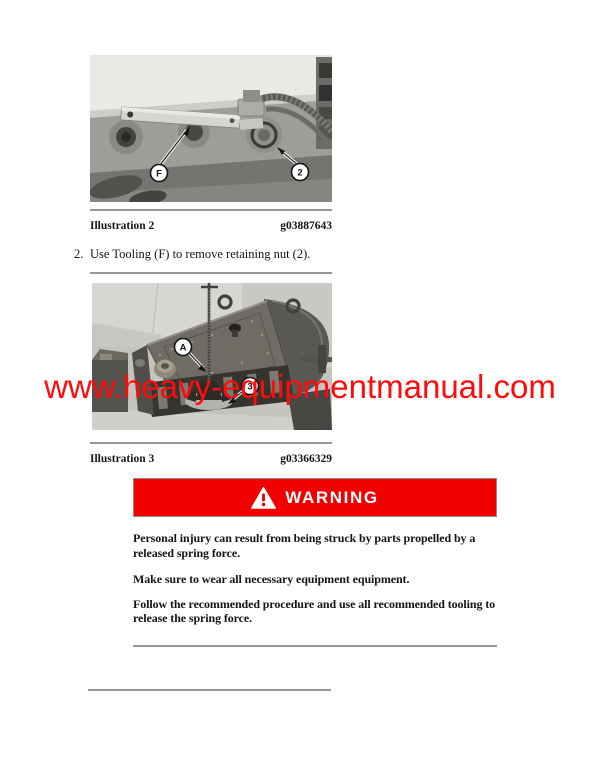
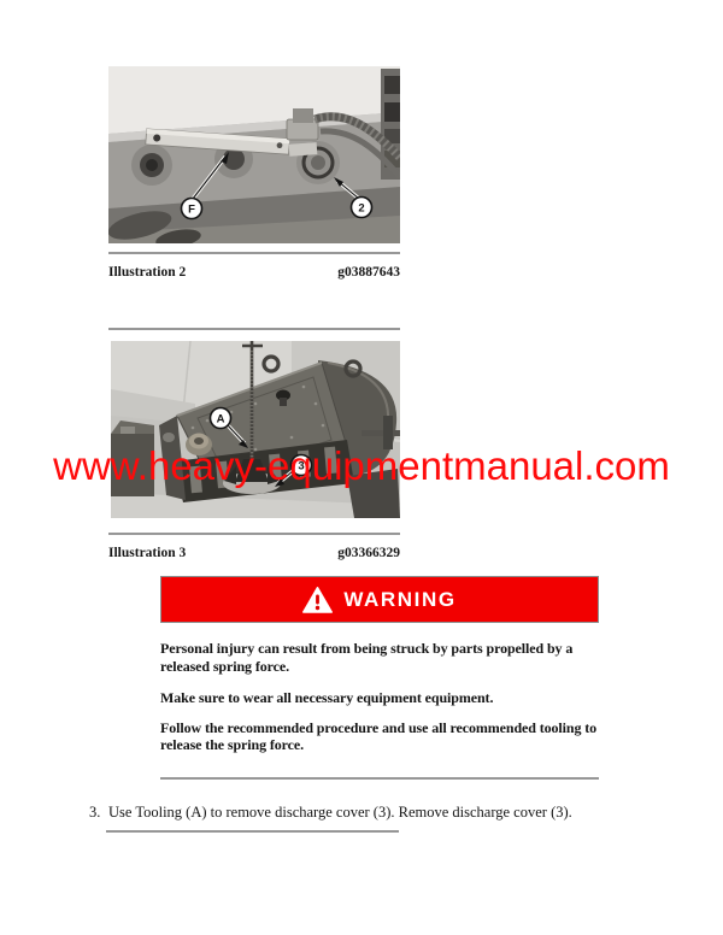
  F
  2
  Illustration 2
  g03887643
- 2.
- Use Tooling (F) to remove retaining nut (2).
  A
  3
  www.heavy-equipmentmanual.com
  Illustration 3
  g03366329
  WARNING
  Personal injury can result from being struck by parts propelled by a released spring force.
  Make sure to wear all necessary equipment equipment.
  Follow the recommended procedure and use all recommended tooling to release the spring force.
+ 3.
+ Use Tooling (A) to remove discharge cover (3). Remove discharge cover (3).
